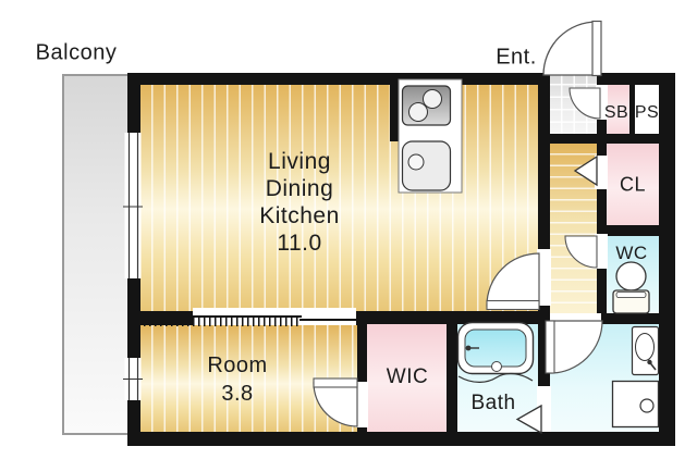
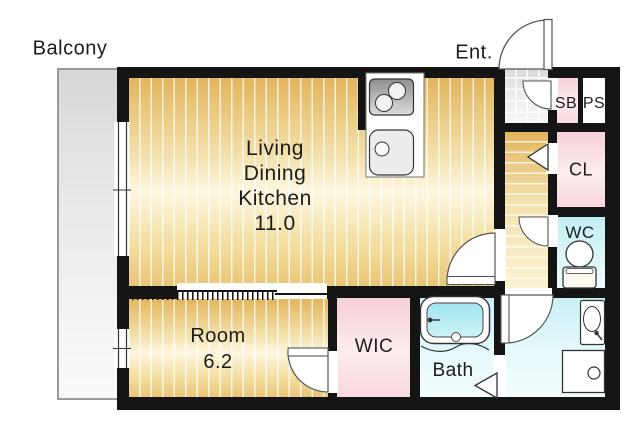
  Balcony
  Ent.
  Living
  Dining
  Kitchen
  11.0
  Room
- 3.8
+ 6.2
  WIC
  Bath
  CL
  WC
  SB
  PS
